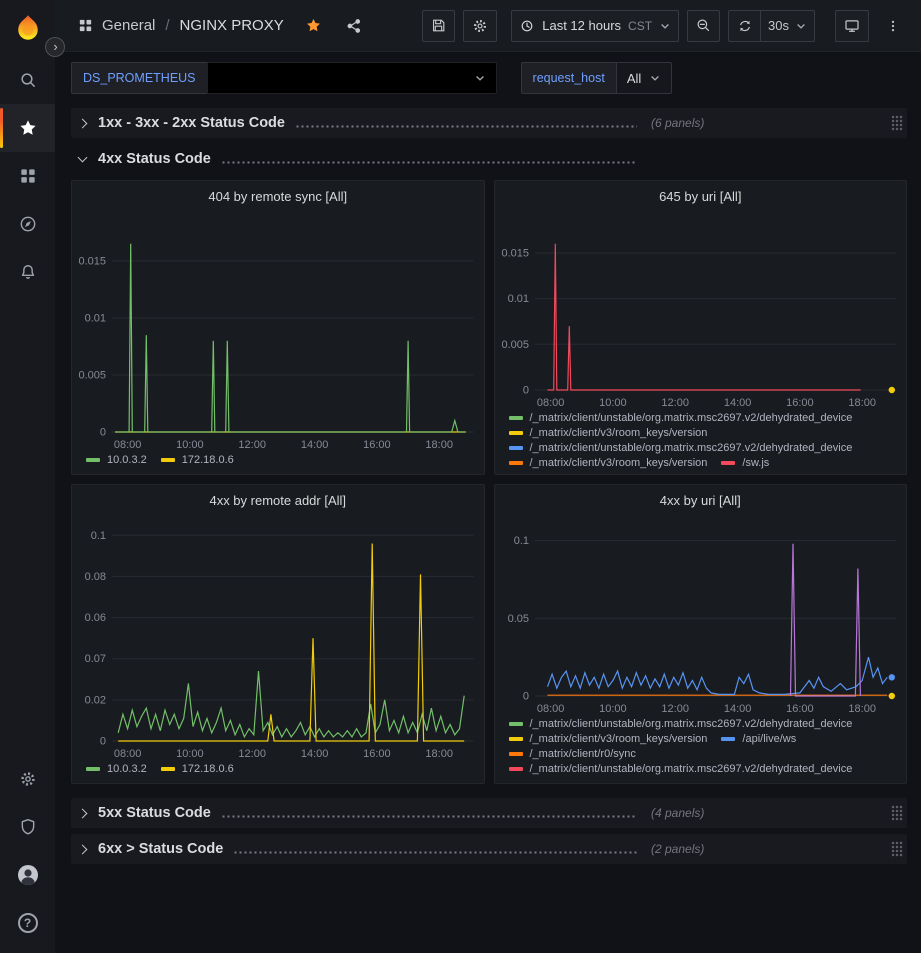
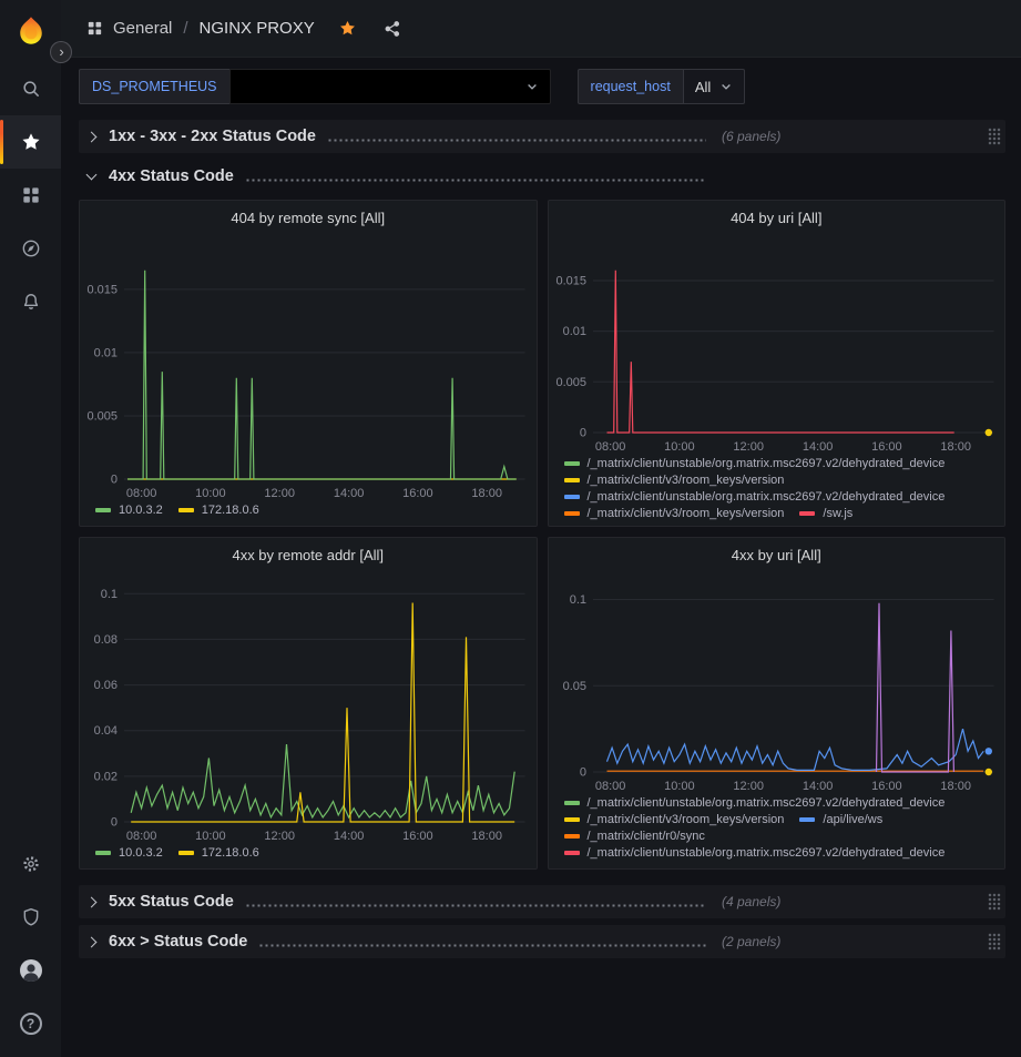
  ?
  ›
  General
  /
  NGINX PROXY
- Last 12 hours
- CST
- 30s
  DS_PROMETHEUS
  request_host
  All
  1xx - 3xx - 2xx Status Code
  (6 panels)
  4xx Status Code
  404 by remote sync [All]
  0
  0.005
  0.01
  0.015
  08:00
  10:00
  12:00
  14:00
  16:00
  18:00
  10.0.3.2
  172.18.0.6
- 645 by uri [All]
+ 404 by uri [All]
  0
  0.005
  0.01
  0.015
  08:00
  10:00
  12:00
  14:00
  16:00
  18:00
  /_matrix/client/unstable/org.matrix.msc2697.v2/dehydrated_device
  /_matrix/client/v3/room_keys/version
  /_matrix/client/unstable/org.matrix.msc2697.v2/dehydrated_device
  /_matrix/client/v3/room_keys/version
  /sw.js
  4xx by remote addr [All]
  0
  0.02
- 0.07
+ 0.04
  0.06
  0.08
  0.1
  08:00
  10:00
  12:00
  14:00
  16:00
  18:00
  10.0.3.2
  172.18.0.6
  4xx by uri [All]
  0
  0.05
  0.1
  08:00
  10:00
  12:00
  14:00
  16:00
  18:00
  /_matrix/client/unstable/org.matrix.msc2697.v2/dehydrated_device
  /_matrix/client/v3/room_keys/version
  /api/live/ws
  /_matrix/client/r0/sync
  /_matrix/client/unstable/org.matrix.msc2697.v2/dehydrated_device
  5xx Status Code
  (4 panels)
  6xx > Status Code
  (2 panels)
